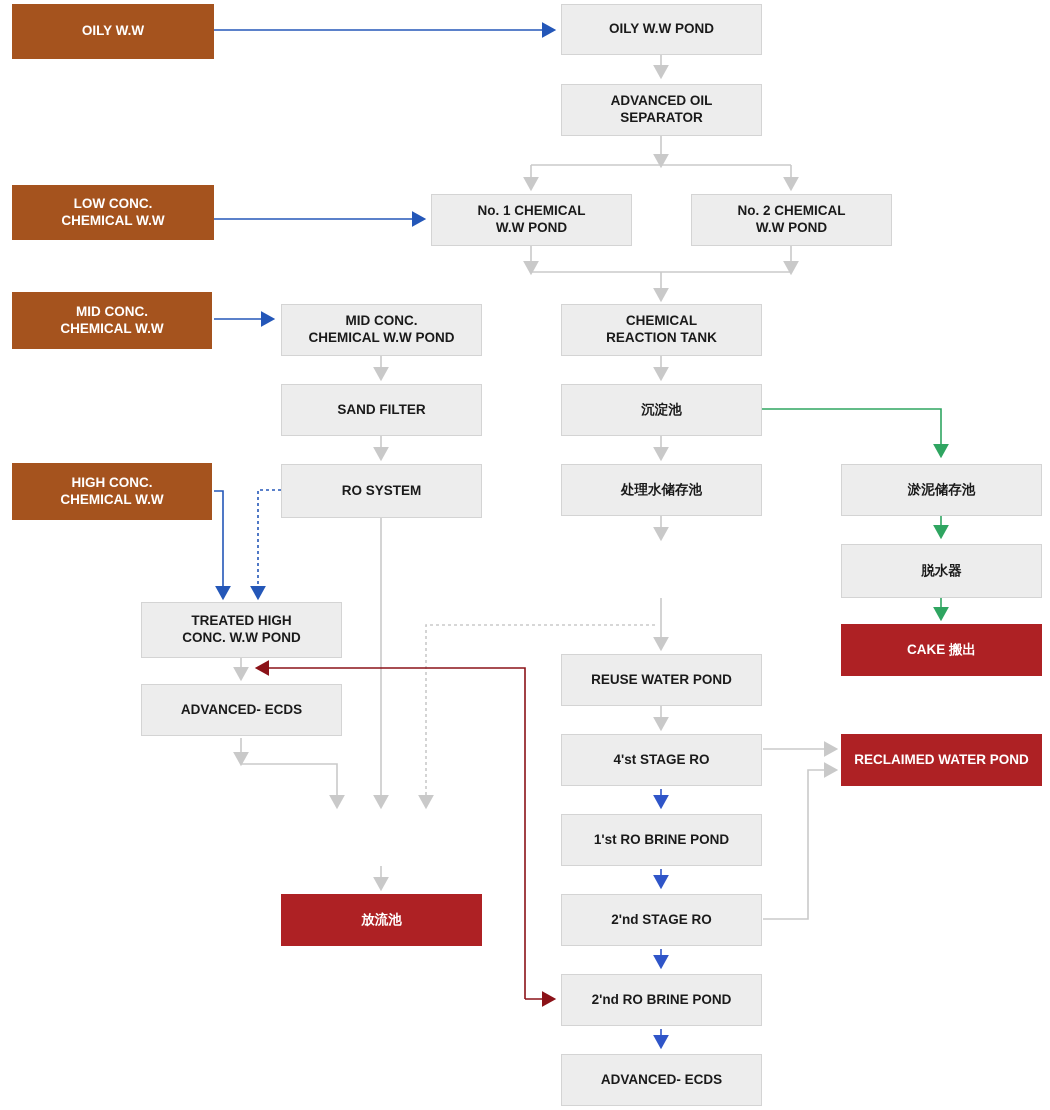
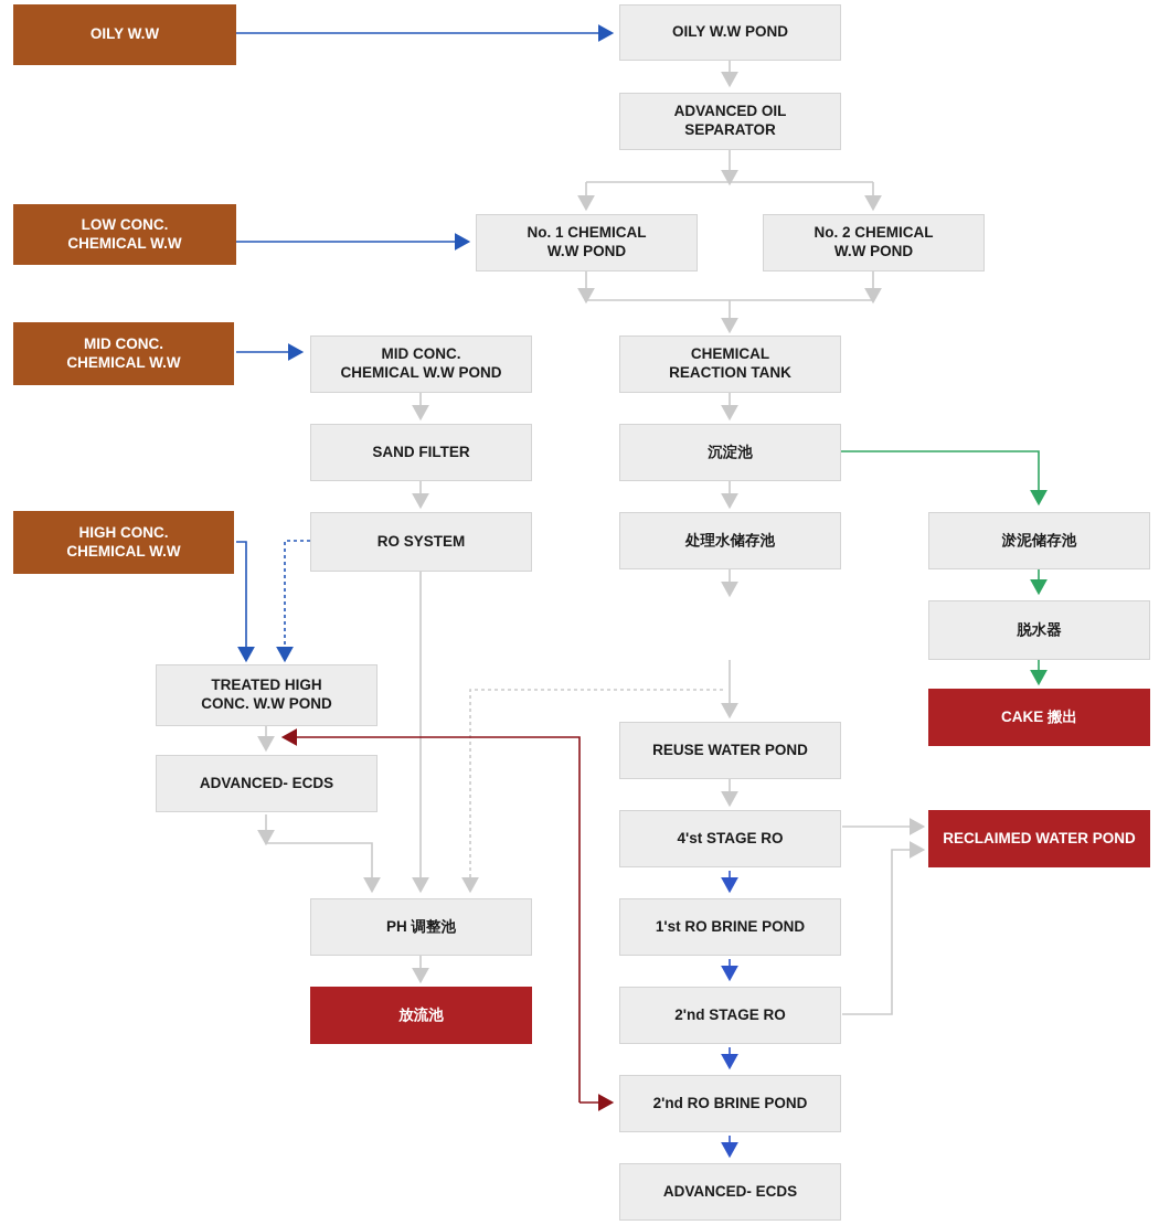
  OILY W.W
  LOW CONC.
  CHEMICAL W.W
  MID CONC.
  CHEMICAL W.W
  HIGH CONC.
  CHEMICAL W.W
  OILY W.W POND
  ADVANCED OIL
  SEPARATOR
  No. 1 CHEMICAL
  W.W POND
  No. 2 CHEMICAL
  W.W POND
  MID CONC.
  CHEMICAL W.W POND
  SAND FILTER
  RO SYSTEM
  TREATED HIGH
  CONC. W.W POND
  ADVANCED- ECDS
+ PH 调整池
  放流池
  CHEMICAL
  REACTION TANK
  沉淀池
  处理水储存池
  REUSE WATER POND
  4'st STAGE RO
  1'st RO BRINE POND
  2'nd STAGE RO
  2'nd RO BRINE POND
  ADVANCED- ECDS
  淤泥储存池
  脱水器
  CAKE 搬出
  RECLAIMED WATER POND
